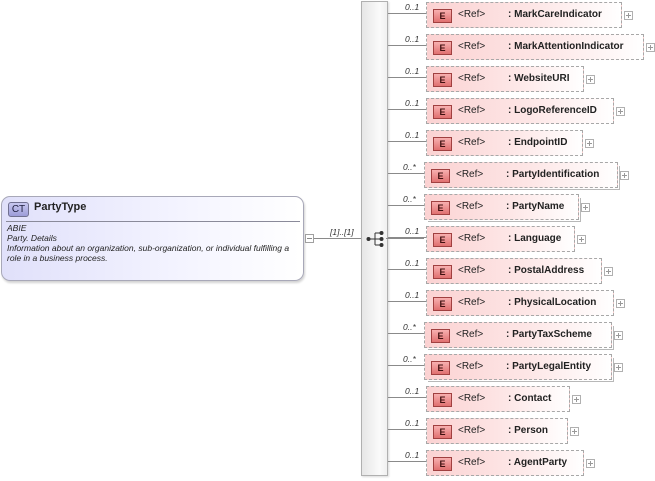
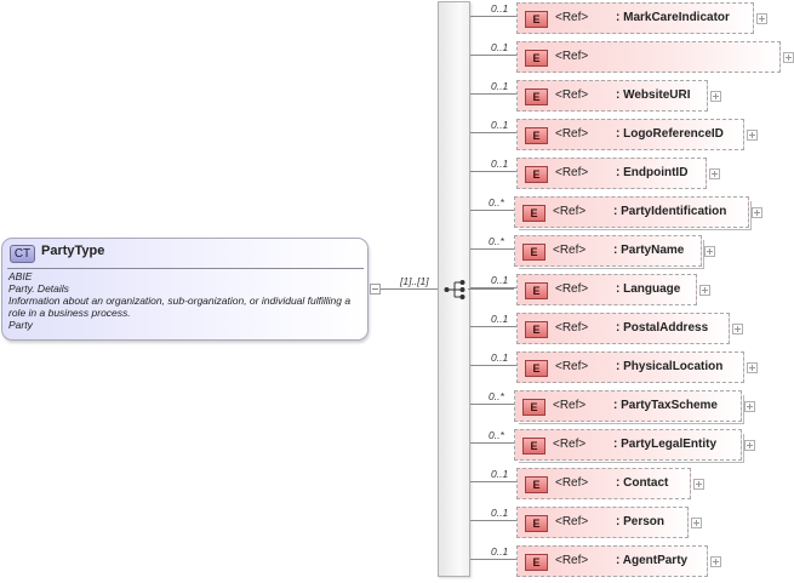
  CT
  PartyType
  ABIE
  Party. Details
  Information about an organization, sub-organization, or individual fulfilling a role in a business process.
+ Party
  [1]..[1]
  0..1
  E
  <Ref>
  : MarkCareIndicator
  0..1
  E
  <Ref>
- : MarkAttentionIndicator
  0..1
  E
  <Ref>
  : WebsiteURI
  0..1
  E
  <Ref>
  : LogoReferenceID
  0..1
  E
  <Ref>
  : EndpointID
  0..*
  E
  <Ref>
  : PartyIdentification
  0..*
  E
  <Ref>
  : PartyName
  0..1
  E
  <Ref>
  : Language
  0..1
  E
  <Ref>
  : PostalAddress
  0..1
  E
  <Ref>
  : PhysicalLocation
  0..*
  E
  <Ref>
  : PartyTaxScheme
  0..*
  E
  <Ref>
  : PartyLegalEntity
  0..1
  E
  <Ref>
  : Contact
  0..1
  E
  <Ref>
  : Person
  0..1
  E
  <Ref>
  : AgentParty
